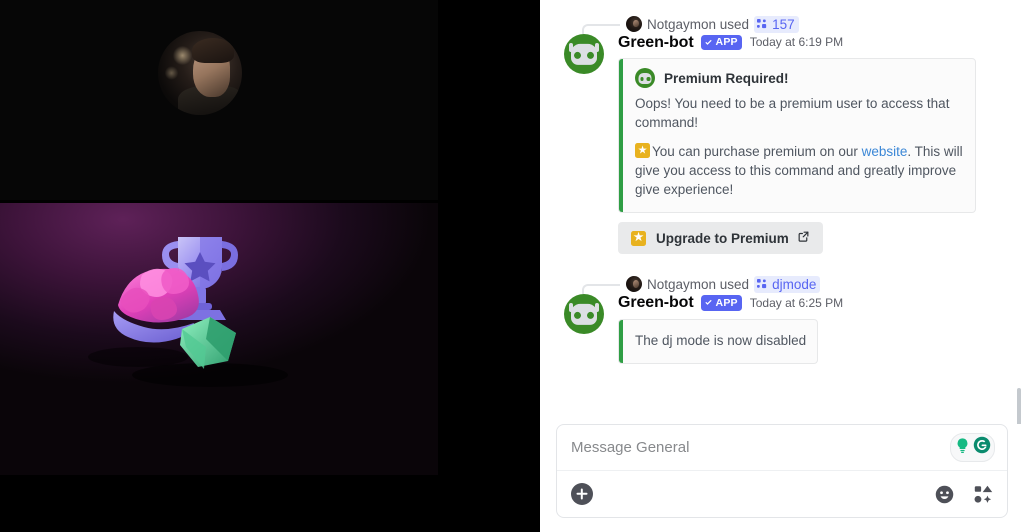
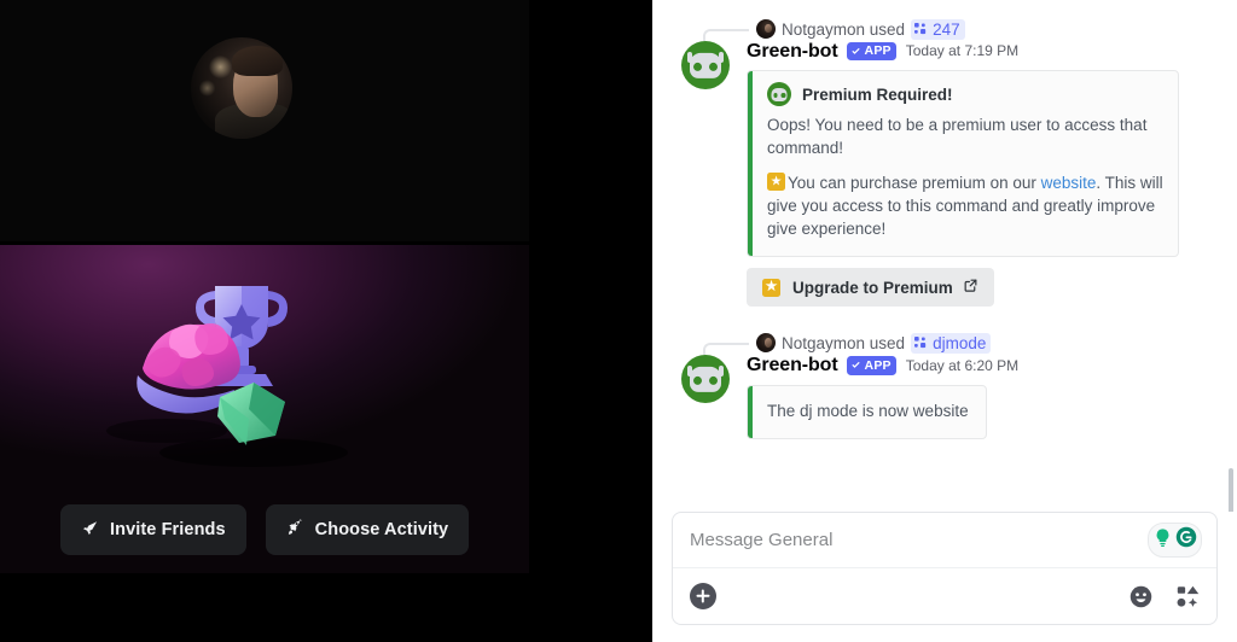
+ Invite Friends
+ Choose Activity
  Notgaymon used
- 157
+ 247
  Green-bot
  APP
- Today at 6:19 PM
+ Today at 7:19 PM
  Premium Required!
  Oops! You need to be a premium user to access that command!
  You can purchase premium on our website. This will give you access to this command and greatly improve give experience!
  Upgrade to Premium
  Notgaymon used
  djmode
  Green-bot
  APP
- Today at 6:25 PM
+ Today at 6:20 PM
- The dj mode is now disabled
+ The dj mode is now website
  Message General
